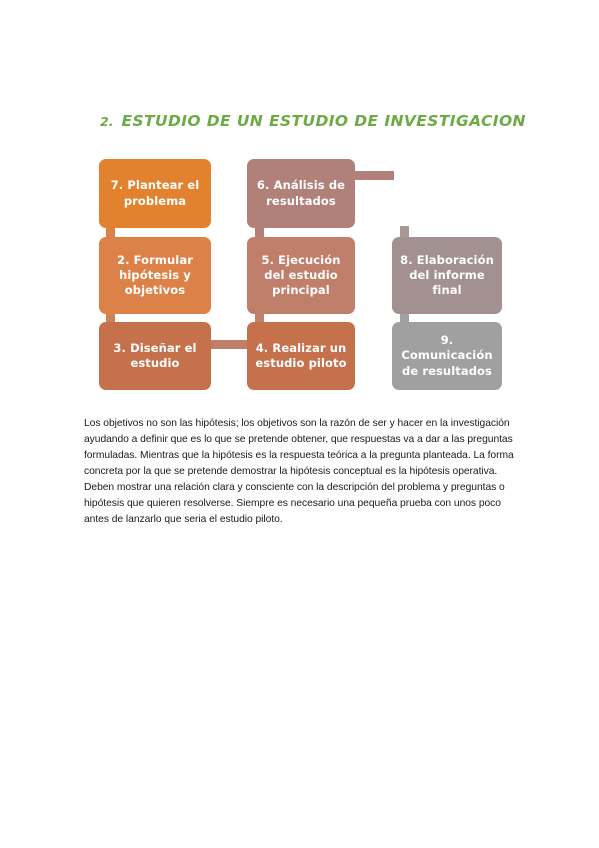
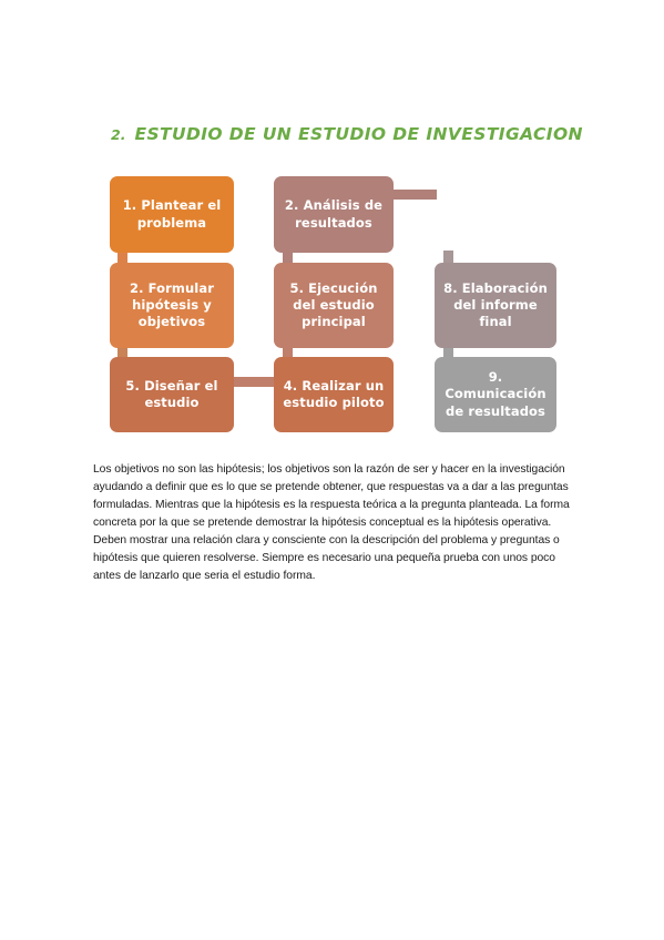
  2. ESTUDIO DE UN ESTUDIO DE INVESTIGACION
- 7. Plantear el problema
+ 1. Plantear el problema
  2. Formular hipótesis y objetivos
- 3. Diseñar el estudio
+ 5. Diseñar el estudio
  4. Realizar un estudio piloto
  5. Ejecución del estudio principal
- 6. Análisis de resultados
+ 2. Análisis de resultados
  8. Elaboración del informe final
  9. Comunicación de resultados
- Los objetivos no son las hipótesis; los objetivos son la razón de ser y hacer en la investigación ayudando a definir que es lo que se pretende obtener, que respuestas va a dar a las preguntas formuladas. Mientras que la hipótesis es la respuesta teórica a la pregunta planteada. La forma concreta por la que se pretende demostrar la hipótesis conceptual es la hipótesis operativa. Deben mostrar una relación clara y consciente con la descripción del problema y preguntas o hipótesis que quieren resolverse. Siempre es necesario una pequeña prueba con unos poco antes de lanzarlo que seria el estudio piloto.
+ Los objetivos no son las hipótesis; los objetivos son la razón de ser y hacer en la investigación ayudando a definir que es lo que se pretende obtener, que respuestas va a dar a las preguntas formuladas. Mientras que la hipótesis es la respuesta teórica a la pregunta planteada. La forma concreta por la que se pretende demostrar la hipótesis conceptual es la hipótesis operativa. Deben mostrar una relación clara y consciente con la descripción del problema y preguntas o hipótesis que quieren resolverse. Siempre es necesario una pequeña prueba con unos poco antes de lanzarlo que seria el estudio forma.
